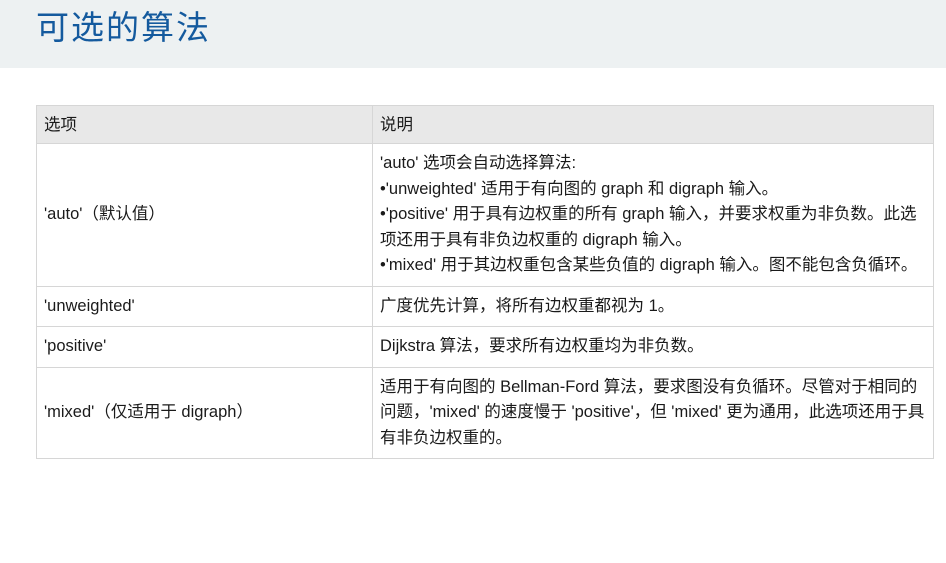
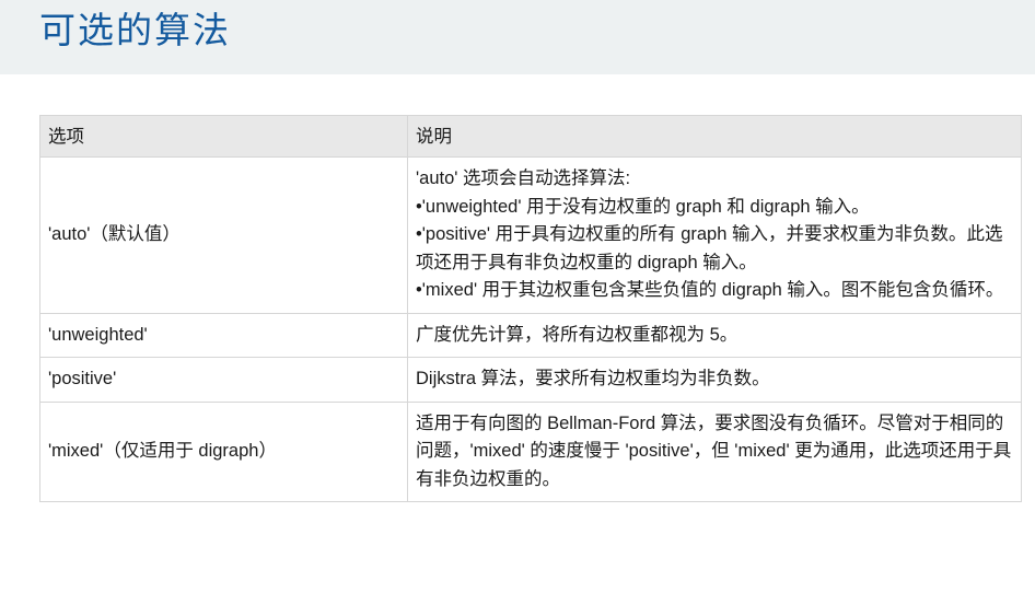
  可选的算法
  选项	说明
- 'auto'（默认值）	'auto' 选项会自动选择算法: •'unweighted' 适用于有向图的 graph 和 digraph 输入。 •'positive' 用于具有边权重的所有 graph 输入，并要求权重为非负数。此选项还用于具有非负边权重的 digraph 输入。 •'mixed' 用于其边权重包含某些负值的 digraph 输入。图不能包含负循环。
+ 'auto'（默认值）	'auto' 选项会自动选择算法: •'unweighted' 用于没有边权重的 graph 和 digraph 输入。 •'positive' 用于具有边权重的所有 graph 输入，并要求权重为非负数。此选项还用于具有非负边权重的 digraph 输入。 •'mixed' 用于其边权重包含某些负值的 digraph 输入。图不能包含负循环。
- 'unweighted'	广度优先计算，将所有边权重都视为 1。
+ 'unweighted'	广度优先计算，将所有边权重都视为 5。
  'positive'	Dijkstra 算法，要求所有边权重均为非负数。
  'mixed'（仅适用于 digraph）	适用于有向图的 Bellman-Ford 算法，要求图没有负循环。尽管对于相同的问题，'mixed' 的速度慢于 'positive'，但 'mixed' 更为通用，此选项还用于具有非负边权重的。
